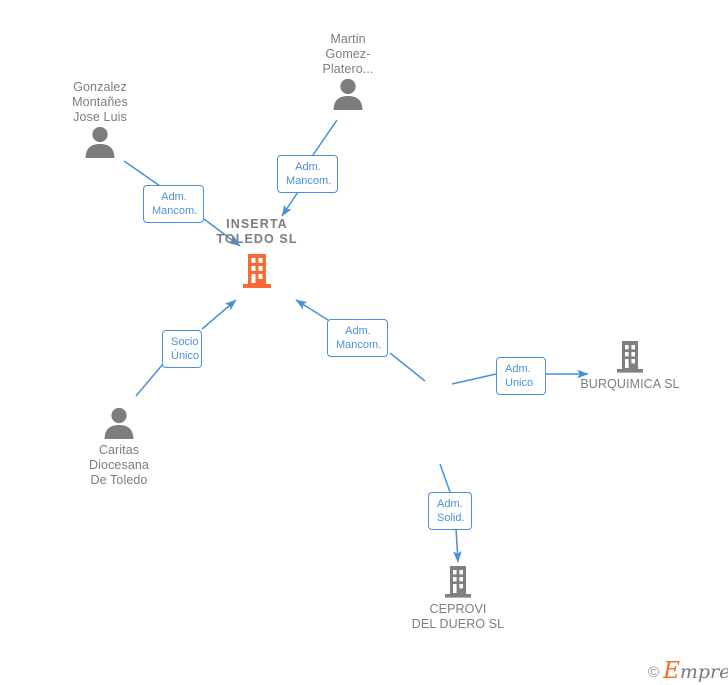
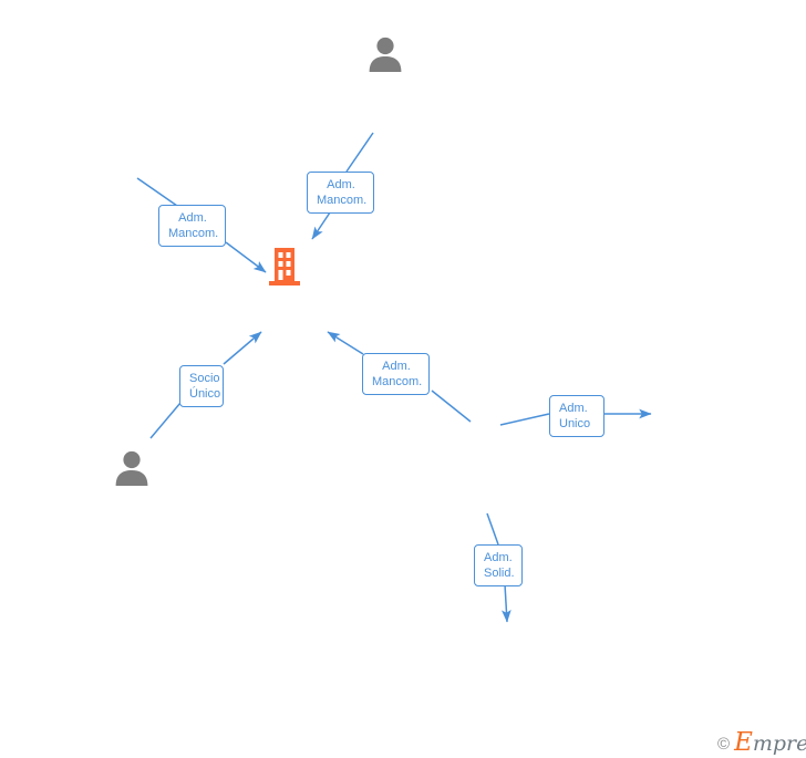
- Gonzalez
- Montañes
- Jose Luis
- Martin
- Gomez-
- Platero...
- INSERTA
- TOLEDO SL
- Caritas
- Diocesana
- De Toledo
- BURQUIMICA SL
- CEPROVI
- DEL DUERO SL
  Adm.
  Mancom.
  Adm.
  Mancom.
  Socio
  Único
  Adm.
  Mancom.
  Adm.
  Unico
  Adm.
  Solid.
  ©
